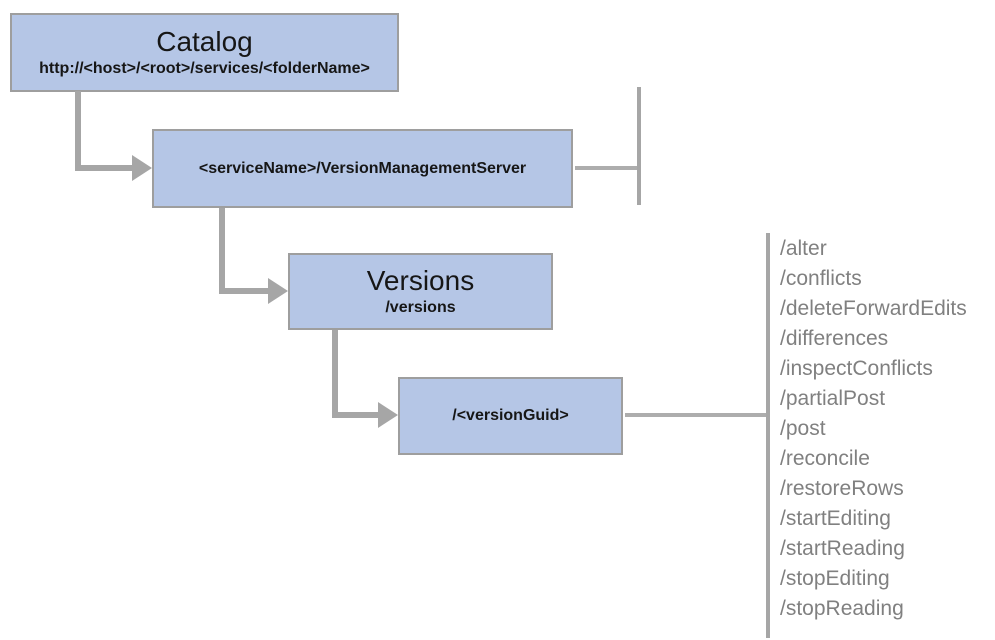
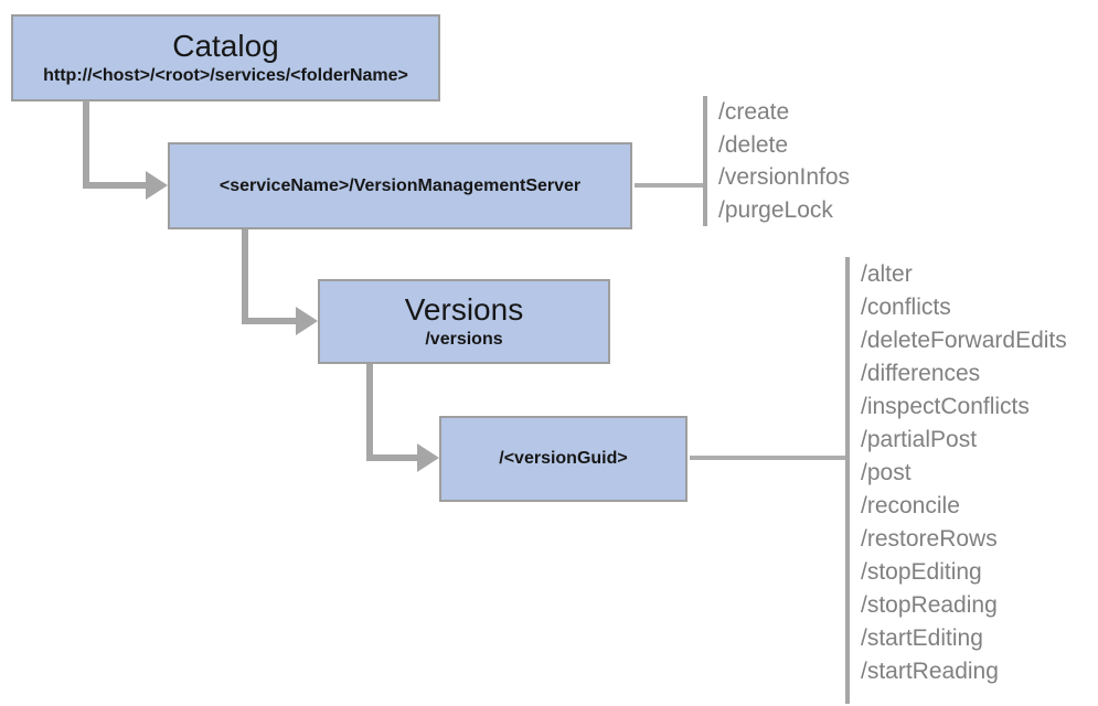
  Catalog
  http://<host>/<root>/services/<folderName>
  <serviceName>/VersionManagementServer
+ /create
+ /delete
+ /versionInfos
+ /purgeLock
  Versions
  /versions
  /<versionGuid>
  /alter
  /conflicts
  /deleteForwardEdits
  /differences
  /inspectConflicts
  /partialPost
  /post
  /reconcile
  /restoreRows
- /startEditing
+ /stopEditing
- /startReading
+ /stopReading
- /stopEditing
+ /startEditing
- /stopReading
+ /startReading
